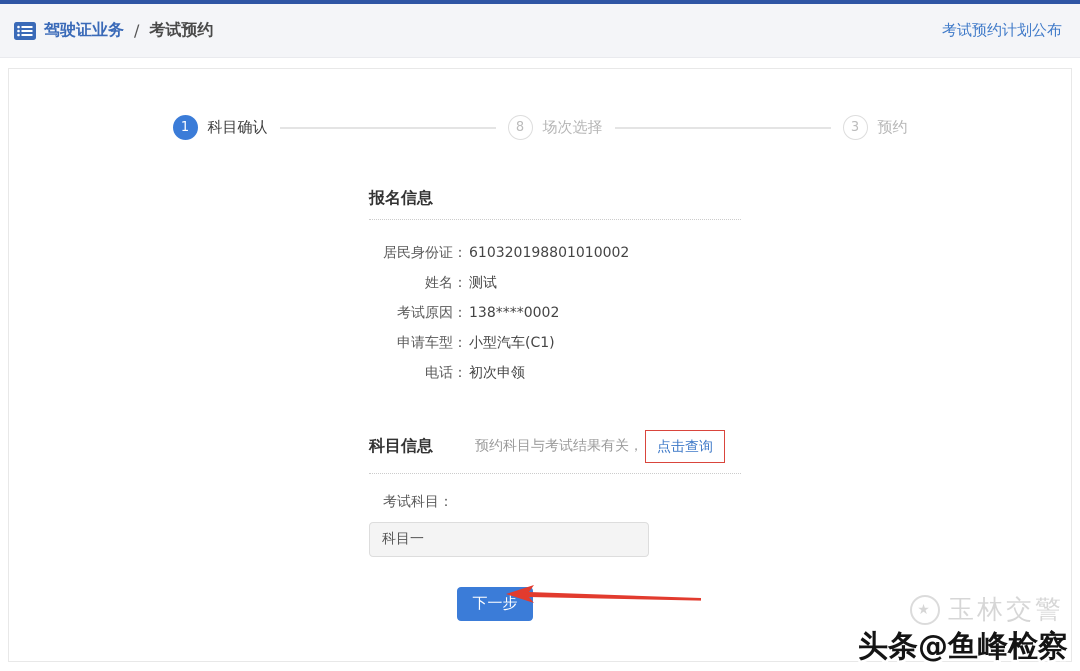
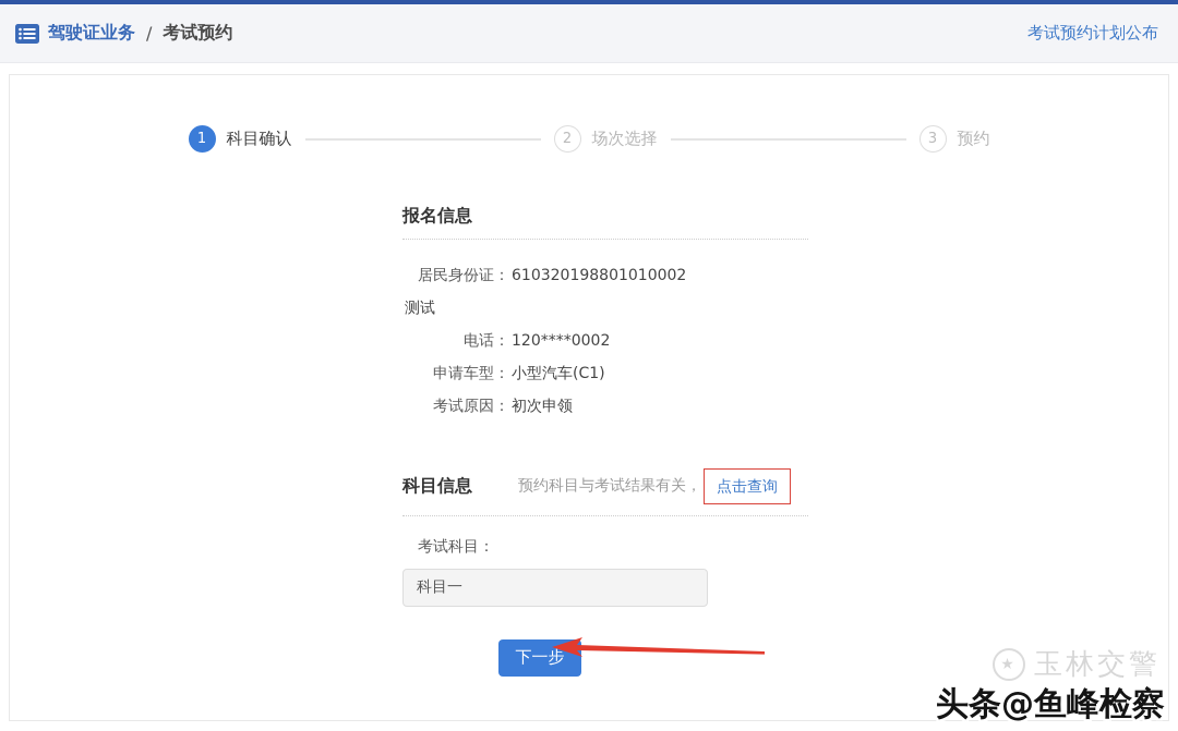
  驾驶证业务
  /
  考试预约
  考试预约计划公布
  1
  科目确认
- 8
+ 2
  场次选择
  3
  预约
  报名信息
  居民身份证：
  610320198801010002
- 姓名：
  测试
- 考试原因：
+ 电话：
- 138****0002
+ 120****0002
  申请车型：
  小型汽车(C1)
- 电话：
+ 考试原因：
  初次申领
  科目信息
  预约科目与考试结果有关
  ，
  点击查询
  考试科目：
  科目一 下一步
  ★
  玉林交警
  头条@鱼峰检察
